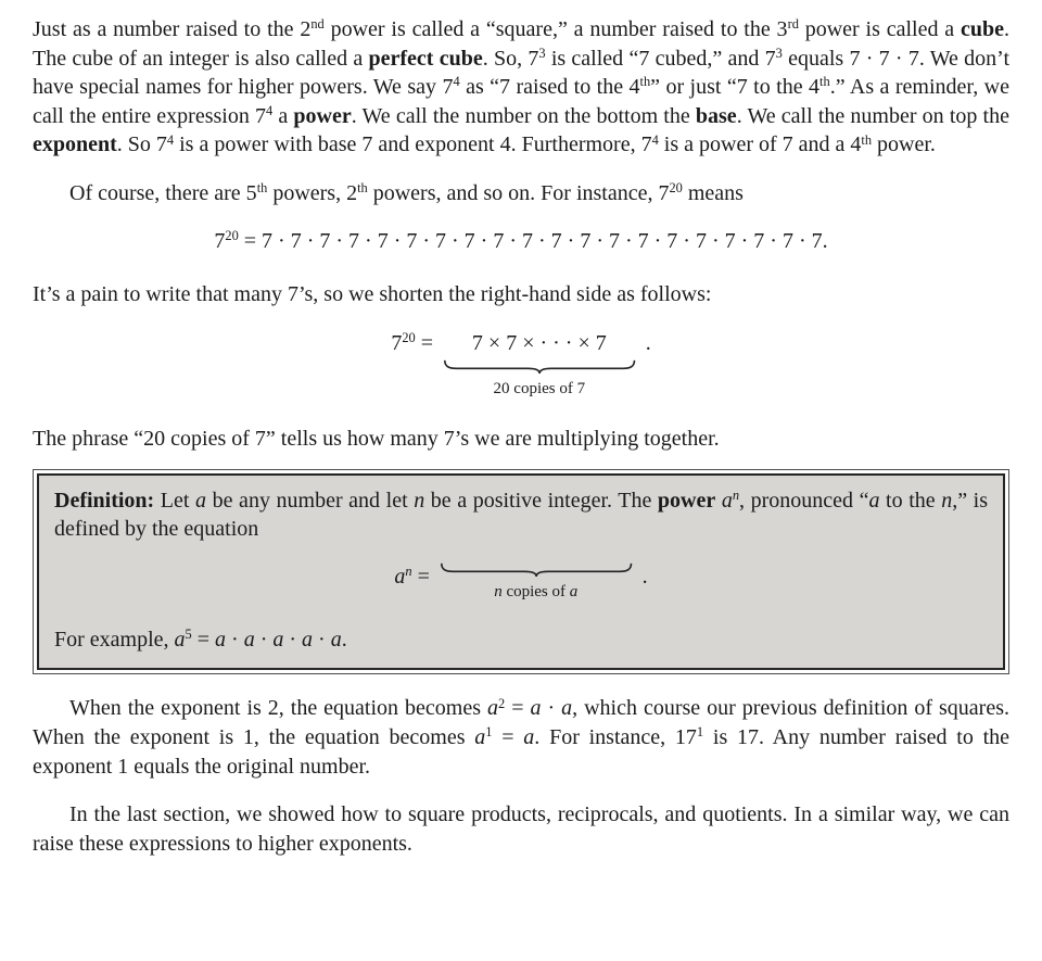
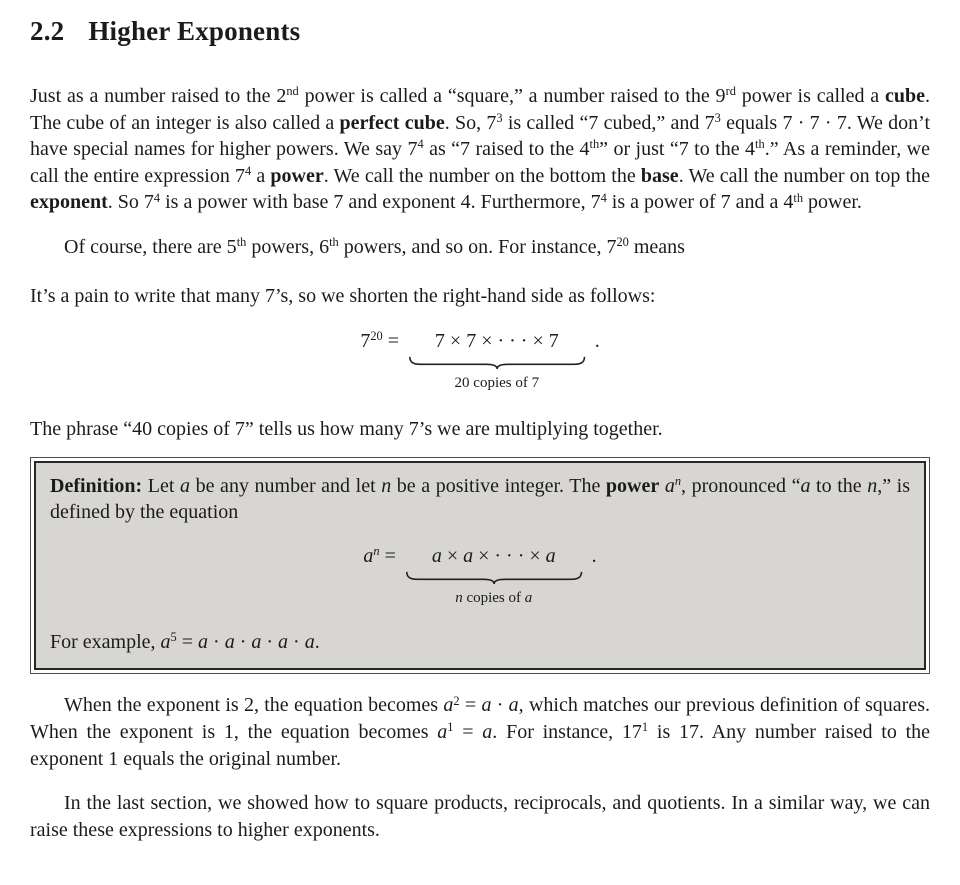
+ 2.2
+ Higher Exponents
- Just as a number raised to the 2nd power is called a “square,” a number raised to the 3rd power is called a cube. The cube of an integer is also called a perfect cube. So, 73 is called “7 cubed,” and 73 equals 7 · 7 · 7. We don’t have special names for higher powers. We say 74 as “7 raised to the 4th” or just “7 to the 4th.” As a reminder, we call the entire expression 74 a power. We call the number on the bottom the base. We call the number on top the exponent. So 74 is a power with base 7 and exponent 4. Furthermore, 74 is a power of 7 and a 4th power.
+ Just as a number raised to the 2nd power is called a “square,” a number raised to the 9rd power is called a cube. The cube of an integer is also called a perfect cube. So, 73 is called “7 cubed,” and 73 equals 7 · 7 · 7. We don’t have special names for higher powers. We say 74 as “7 raised to the 4th” or just “7 to the 4th.” As a reminder, we call the entire expression 74 a power. We call the number on the bottom the base. We call the number on top the exponent. So 74 is a power with base 7 and exponent 4. Furthermore, 74 is a power of 7 and a 4th power.
- Of course, there are 5th powers, 2th powers, and so on. For instance, 720 means
+ Of course, there are 5th powers, 6th powers, and so on. For instance, 720 means
- 720 = 7 · 7 · 7 · 7 · 7 · 7 · 7 · 7 · 7 · 7 · 7 · 7 · 7 · 7 · 7 · 7 · 7 · 7 · 7 · 7.
  It’s a pain to write that many 7’s, so we shorten the right-hand side as follows:
  720 =
  7 × 7 × · · · × 7
  20 copies of 7
  .
- The phrase “20 copies of 7” tells us how many 7’s we are multiplying together.
+ The phrase “40 copies of 7” tells us how many 7’s we are multiplying together.
  Definition: Let a be any number and let n be a positive integer. The power an, pronounced “a to the n,” is defined by the equation
  an =
+ a × a × · · · × a
  n copies of a
  .
  For example, a5 = a · a · a · a · a.
- When the exponent is 2, the equation becomes a2 = a · a, which course our previous definition of squares. When the exponent is 1, the equation becomes a1 = a. For instance, 171 is 17. Any number raised to the exponent 1 equals the original number.
+ When the exponent is 2, the equation becomes a2 = a · a, which matches our previous definition of squares. When the exponent is 1, the equation becomes a1 = a. For instance, 171 is 17. Any number raised to the exponent 1 equals the original number.
  In the last section, we showed how to square products, reciprocals, and quotients. In a similar way, we can raise these expressions to higher exponents.
